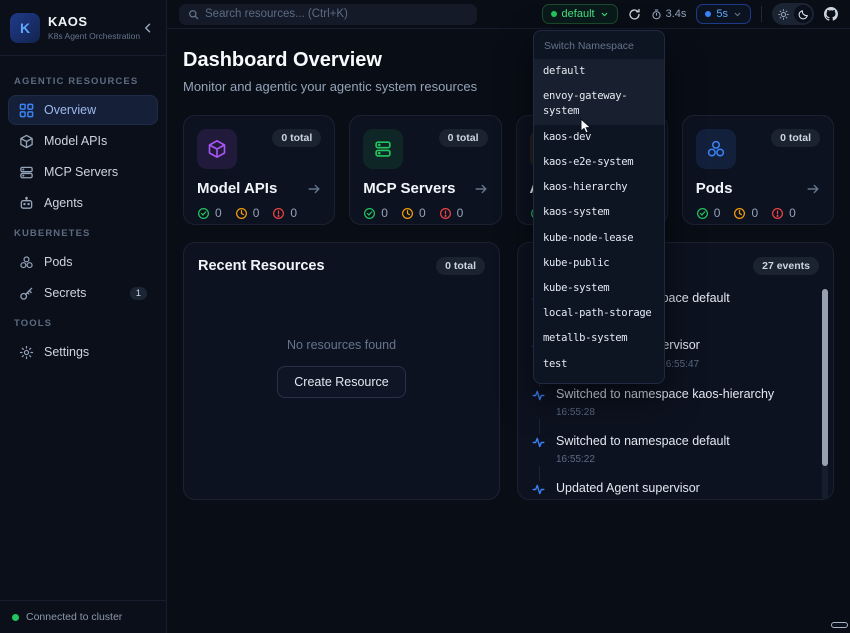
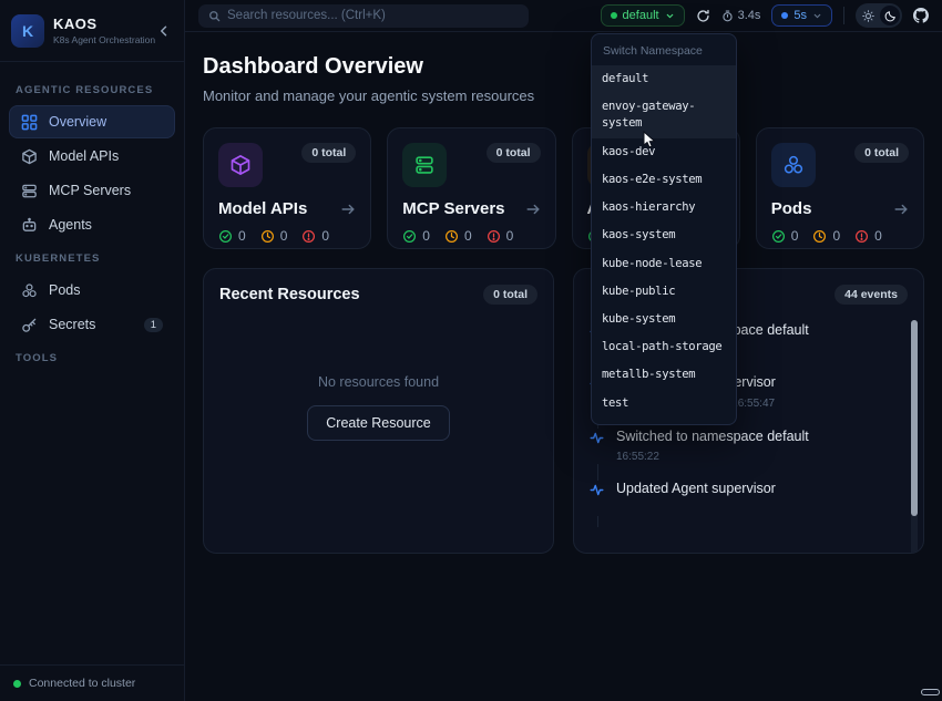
  K
  KAOS
  K8s Agent Orchestration
  AGENTIC RESOURCES
  Overview
  Model APIs
  MCP Servers
  Agents
  KUBERNETES
  Pods
  Secrets
  1
  TOOLS
- Settings
  Connected to cluster
  Search resources... (Ctrl+K)
  default
  3.4s
  5s
  Dashboard Overview
- Monitor and agentic your agentic system resources
+ Monitor and manage your agentic system resources
  0 total
  Model APIs
  0
  0
  0
  0 total
  MCP Servers
  0
  0
  0
  0 total
  Pods
  0
  0
  0
  Recent Resources
  0 total
  No resources found
  Create Resource
- 27 events
+ 44 events
  6:55:47
- Switched to namespace kaos-hierarchy
- 16:55:28
  Switched to namespace default
  16:55:22
  Updated Agent supervisor
  Switch Namespace
  default
  envoy-gateway-system
  kaos-dev
  kaos-e2e-system
  kaos-hierarchy
  kaos-system
  kube-node-lease
  kube-public
  kube-system
  local-path-storage
  metallb-system
  test
